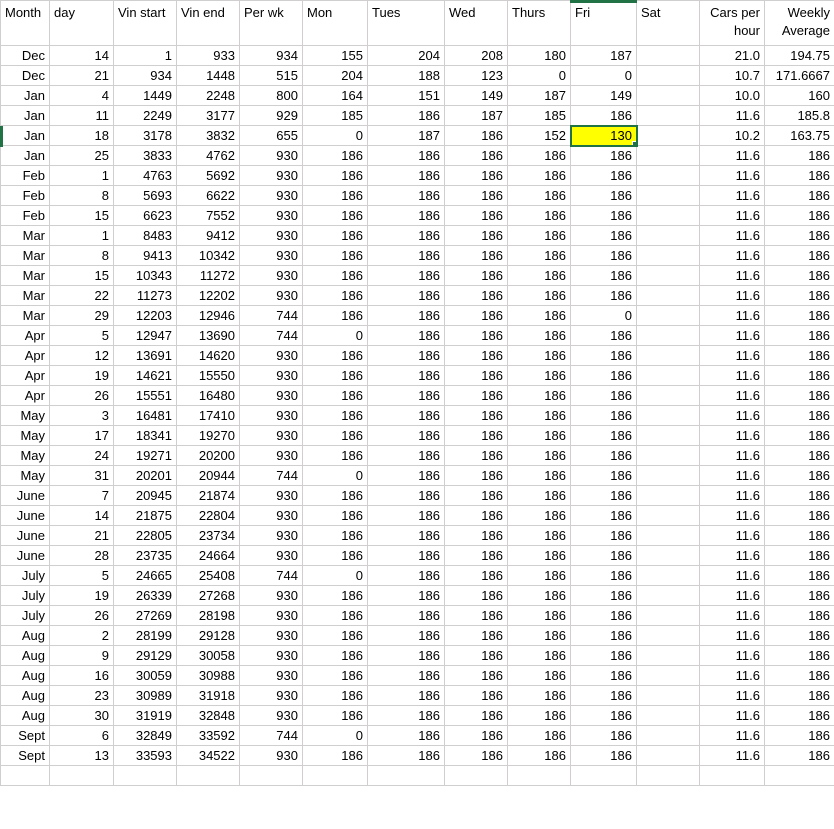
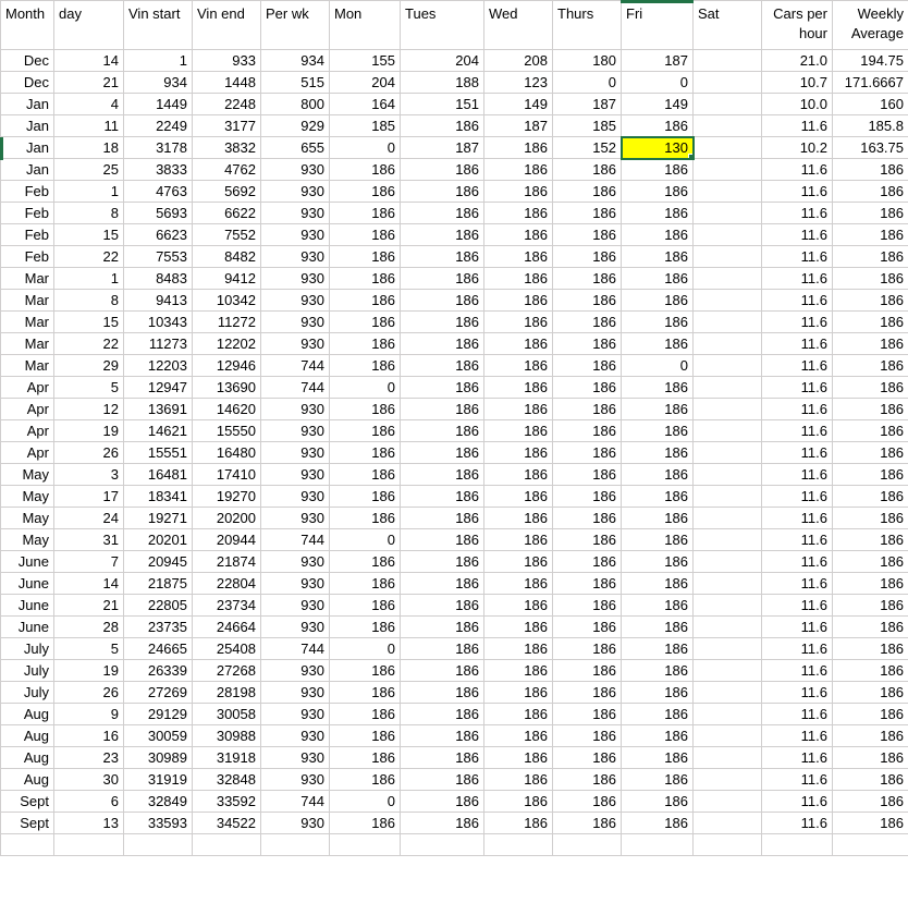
  Month	day	Vin start	Vin end	Per wk	Mon	Tues	Wed	Thurs	Fri	Sat	Cars per hour	Weekly Average
  Dec	14	1	933	934	155	204	208	180	187		21.0	194.75
  Dec	21	934	1448	515	204	188	123	0	0		10.7	171.6667
  Jan	4	1449	2248	800	164	151	149	187	149		10.0	160
  Jan	11	2249	3177	929	185	186	187	185	186		11.6	185.8
  Jan	18	3178	3832	655	0	187	186	152	130		10.2	163.75
  Jan	25	3833	4762	930	186	186	186	186	186		11.6	186
  Feb	1	4763	5692	930	186	186	186	186	186		11.6	186
  Feb	8	5693	6622	930	186	186	186	186	186		11.6	186
  Feb	15	6623	7552	930	186	186	186	186	186		11.6	186
+ Feb	22	7553	8482	930	186	186	186	186	186		11.6	186
  Mar	1	8483	9412	930	186	186	186	186	186		11.6	186
  Mar	8	9413	10342	930	186	186	186	186	186		11.6	186
  Mar	15	10343	11272	930	186	186	186	186	186		11.6	186
  Mar	22	11273	12202	930	186	186	186	186	186		11.6	186
  Mar	29	12203	12946	744	186	186	186	186	0		11.6	186
  Apr	5	12947	13690	744	0	186	186	186	186		11.6	186
  Apr	12	13691	14620	930	186	186	186	186	186		11.6	186
  Apr	19	14621	15550	930	186	186	186	186	186		11.6	186
  Apr	26	15551	16480	930	186	186	186	186	186		11.6	186
  May	3	16481	17410	930	186	186	186	186	186		11.6	186
  May	17	18341	19270	930	186	186	186	186	186		11.6	186
  May	24	19271	20200	930	186	186	186	186	186		11.6	186
  May	31	20201	20944	744	0	186	186	186	186		11.6	186
  June	7	20945	21874	930	186	186	186	186	186		11.6	186
  June	14	21875	22804	930	186	186	186	186	186		11.6	186
  June	21	22805	23734	930	186	186	186	186	186		11.6	186
  June	28	23735	24664	930	186	186	186	186	186		11.6	186
  July	5	24665	25408	744	0	186	186	186	186		11.6	186
  July	19	26339	27268	930	186	186	186	186	186		11.6	186
  July	26	27269	28198	930	186	186	186	186	186		11.6	186
- Aug	2	28199	29128	930	186	186	186	186	186		11.6	186
  Aug	9	29129	30058	930	186	186	186	186	186		11.6	186
  Aug	16	30059	30988	930	186	186	186	186	186		11.6	186
  Aug	23	30989	31918	930	186	186	186	186	186		11.6	186
  Aug	30	31919	32848	930	186	186	186	186	186		11.6	186
  Sept	6	32849	33592	744	0	186	186	186	186		11.6	186
  Sept	13	33593	34522	930	186	186	186	186	186		11.6	186
